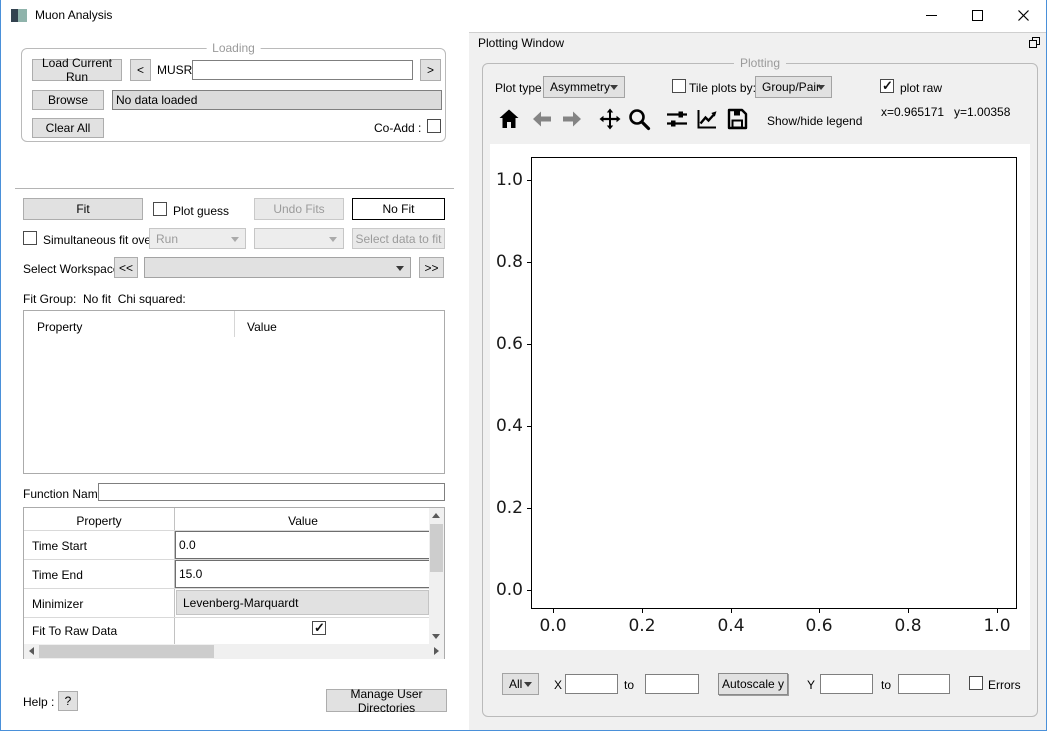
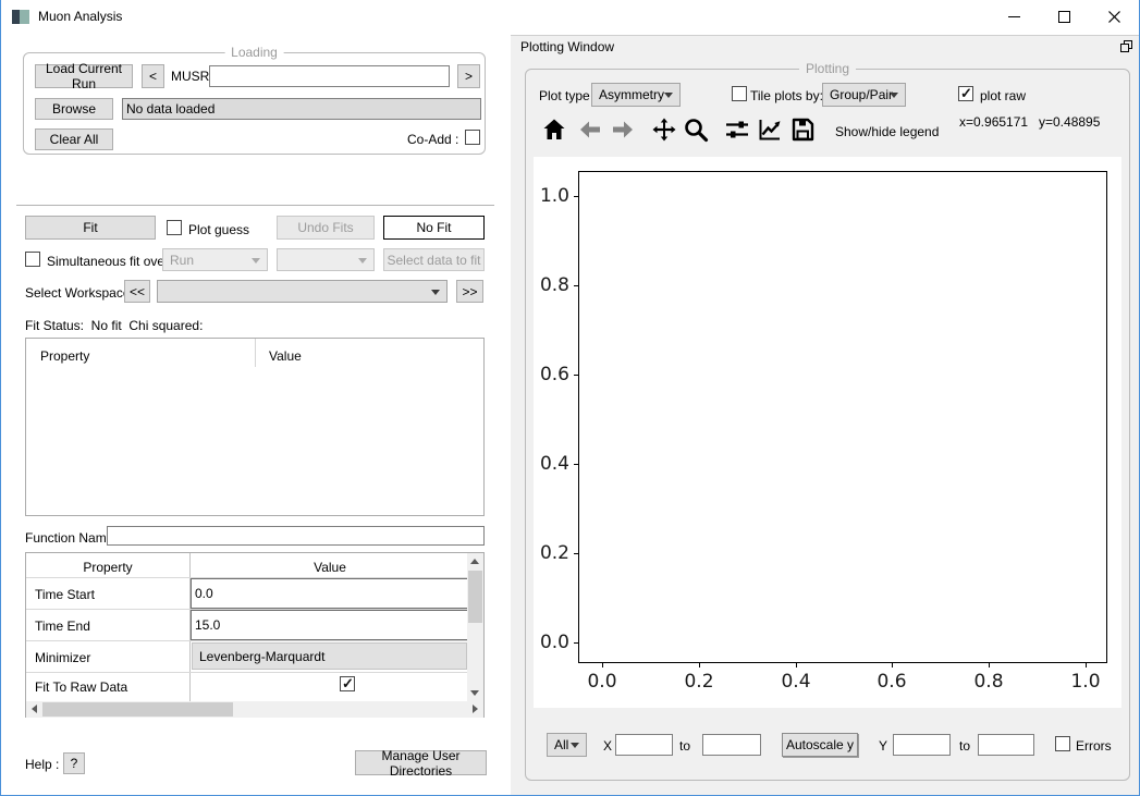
  Muon Analysis
  Loading
  Load Current Run
  <
  MUSR
  >
  Browse
  No data loaded
  Clear All
  Co-Add :
  Fit
  Plot guess
  Undo Fits
  No Fit
  Simultaneous fit ove
  Run
  Select data to fit
  Select Workspac
  <<
  >>
- Fit Group: No fit Chi squared:
+ Fit Status: No fit Chi squared:
  Property
  Value
  Function Nam
  Property
  Value
  Time Start
  0.0
  Time End
  15.0
  Minimizer
  Levenberg-Marquardt
  Fit To Raw Data
  Help :
  ?
  Manage User Directories
  Plotting Window
  Plotting
  Plot type
  Asymmetry
  Tile plots by
  Group/Pair
  plot raw
  Show/hide legend
  x=0.965171
- y=1.00358
+ y=0.48895
  1.0
  0.8
  0.6
  0.4
  0.2
  0.0
  0.0
  0.2
  0.4
  0.6
  0.8
  1.0
  All
  X
  to
  Autoscale y
  Y
  to
  Errors
